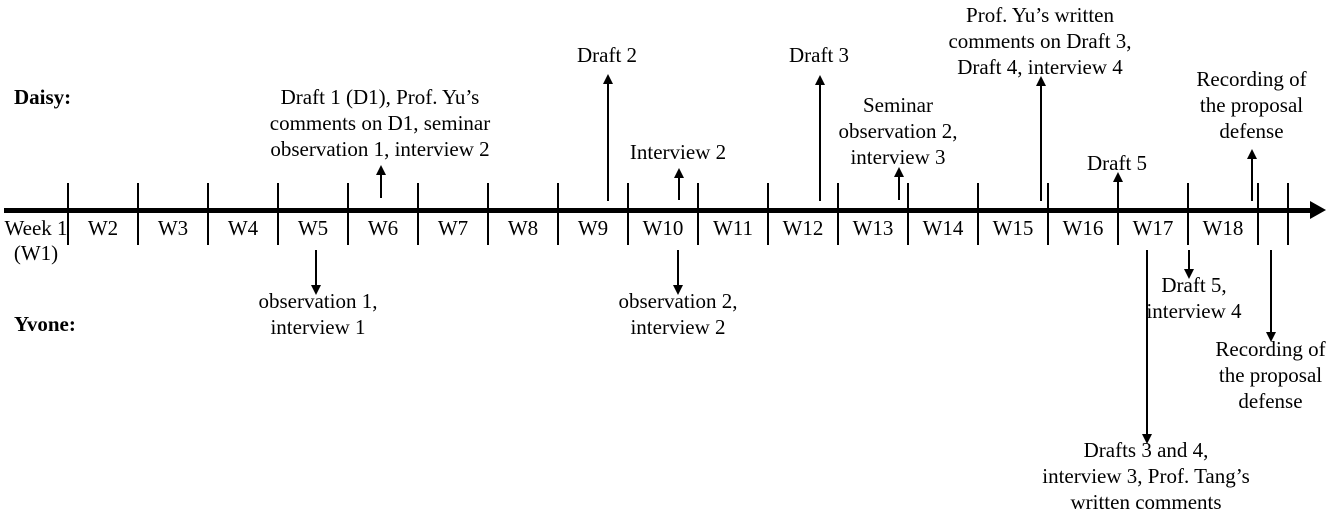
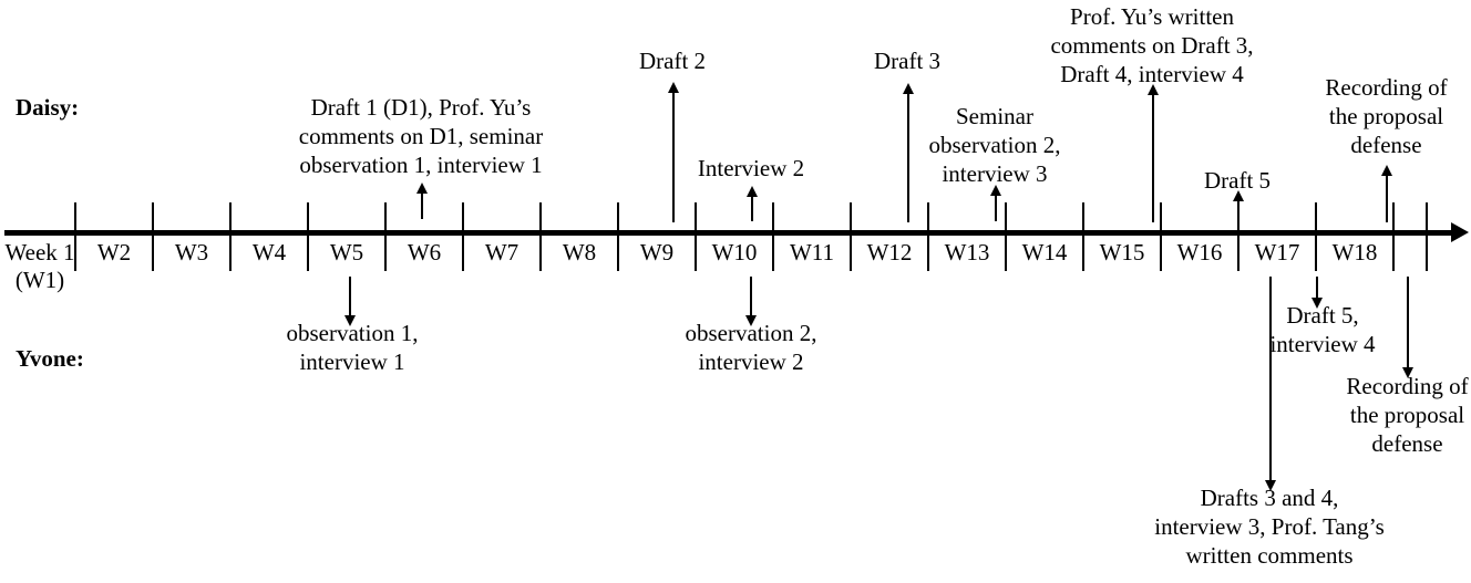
  Daisy:
  Yvone:
  Week 1
  (W1)
  W2
  W3
  W4
  W5
  W6
  W7
  W8
  W9
  W10
  W11
  W12
  W13
  W14
  W15
  W16
  W17
  W18
  Draft 1 (D1), Prof. Yu’s
  comments on D1, seminar
- observation 1, interview 2
+ observation 1, interview 1
  Draft 2
  Interview 2
  Draft 3
  Seminar
  observation 2,
  interview 3
  Prof. Yu’s written
  comments on Draft 3,
  Draft 4, interview 4
  Draft 5
  Recording of
  the proposal
  defense
  observation 1,
  interview 1
  observation 2,
  interview 2
  Drafts 3 and 4,
  interview 3, Prof. Tang’s
  written comments
  Draft 5,
  interview 4
  Recording of
  the proposal
  defense
